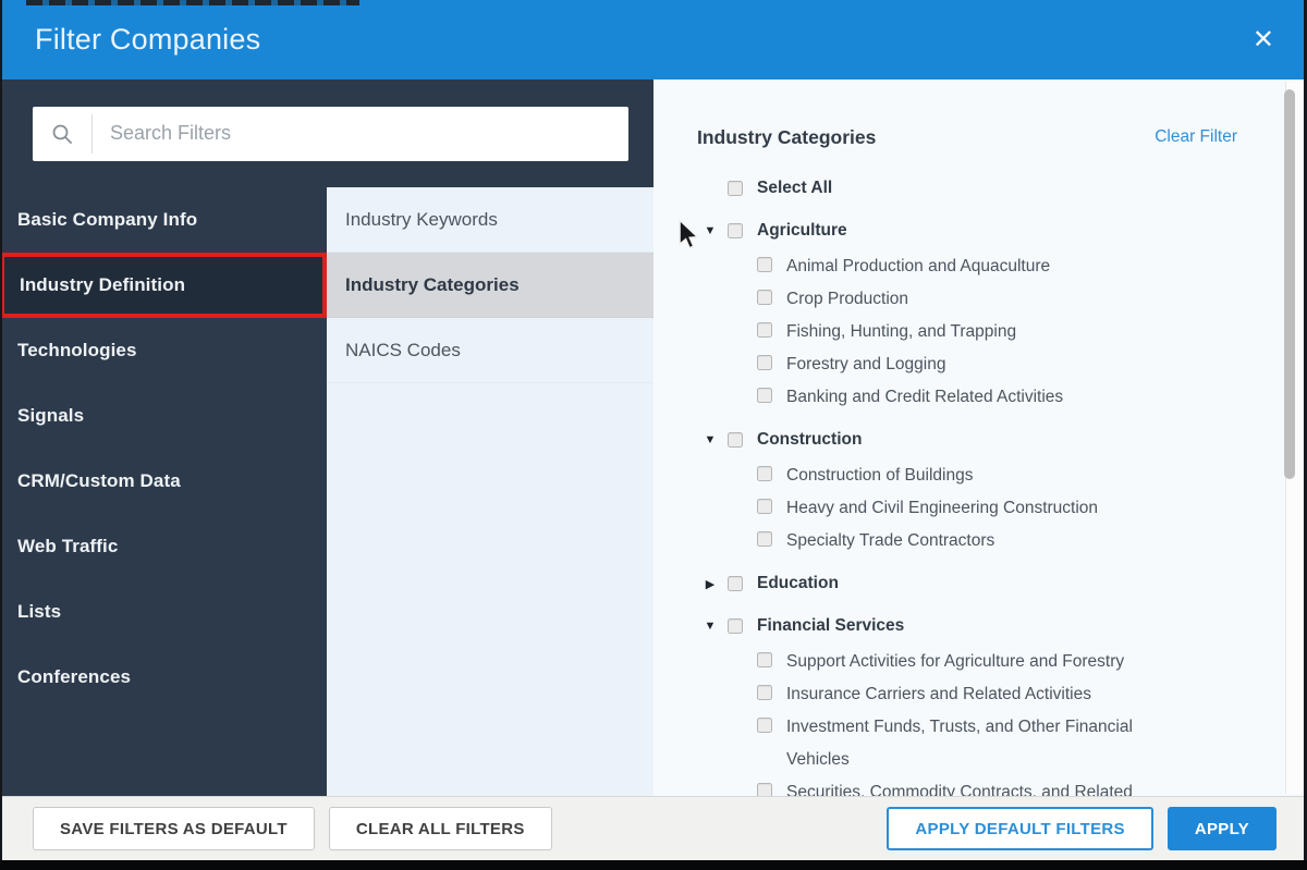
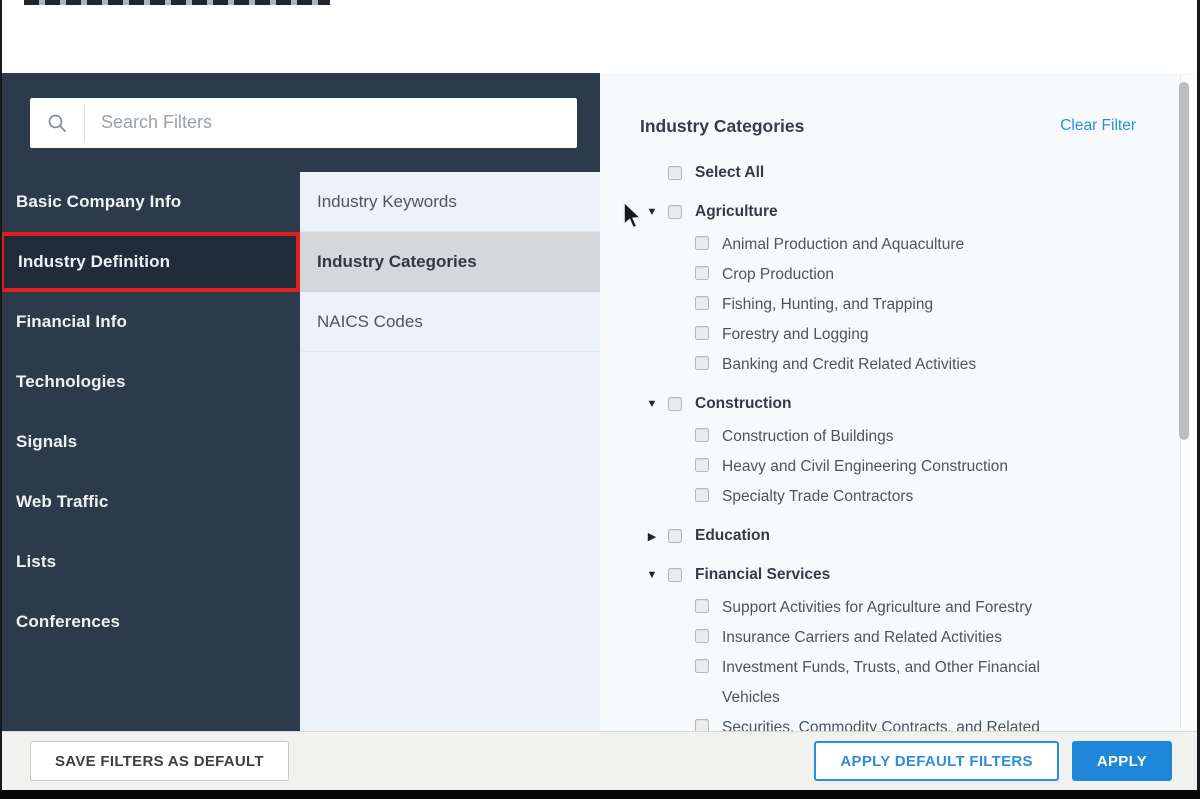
- Filter Companies
- ✕
  Search Filters
  Basic Company Info
  Industry Definition
+ Financial Info
  Technologies
  Signals
- CRM/Custom Data
  Web Traffic
  Lists
  Conferences
  Industry Keywords
  Industry Categories
  NAICS Codes
  Industry Categories
  Clear Filter
  Select All
  ▼
  Agriculture
  Animal Production and Aquaculture
  Crop Production
  Fishing, Hunting, and Trapping
  Forestry and Logging
  Banking and Credit Related Activities
  ▼
  Construction
  Construction of Buildings
  Heavy and Civil Engineering Construction
  Specialty Trade Contractors
  ▶
  Education
  ▼
  Financial Services
  Support Activities for Agriculture and Forestry
  Insurance Carriers and Related Activities
  Investment Funds, Trusts, and Other Financial Vehicles
  Securities, Commodity Contracts, and Related
  SAVE FILTERS AS DEFAULT
- CLEAR ALL FILTERS
  APPLY DEFAULT FILTERS
  APPLY
